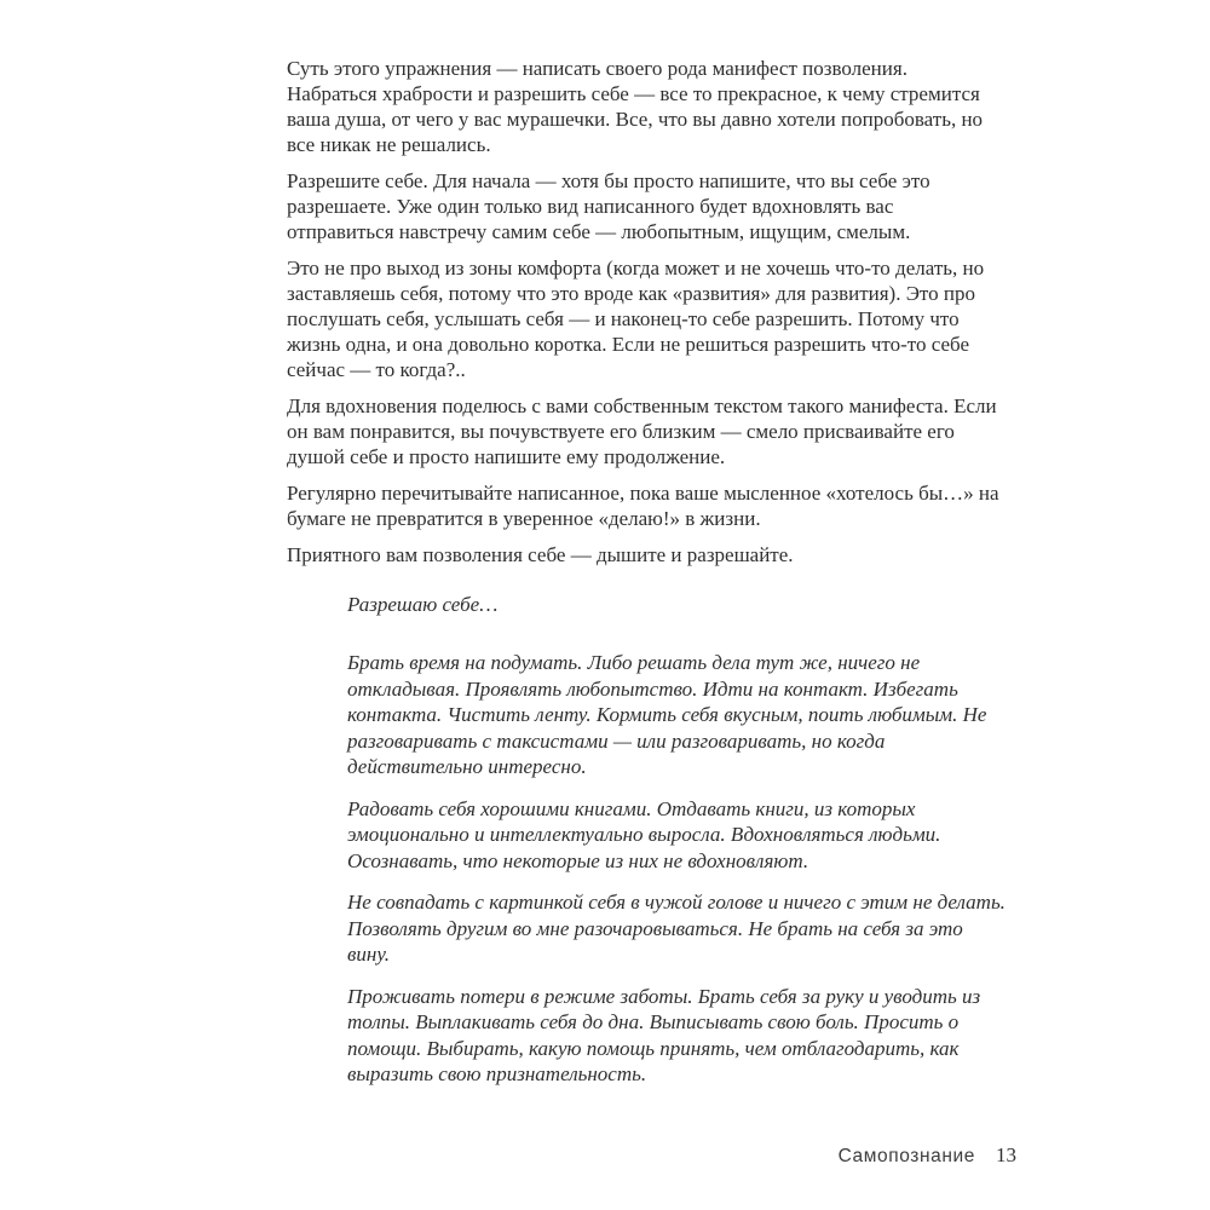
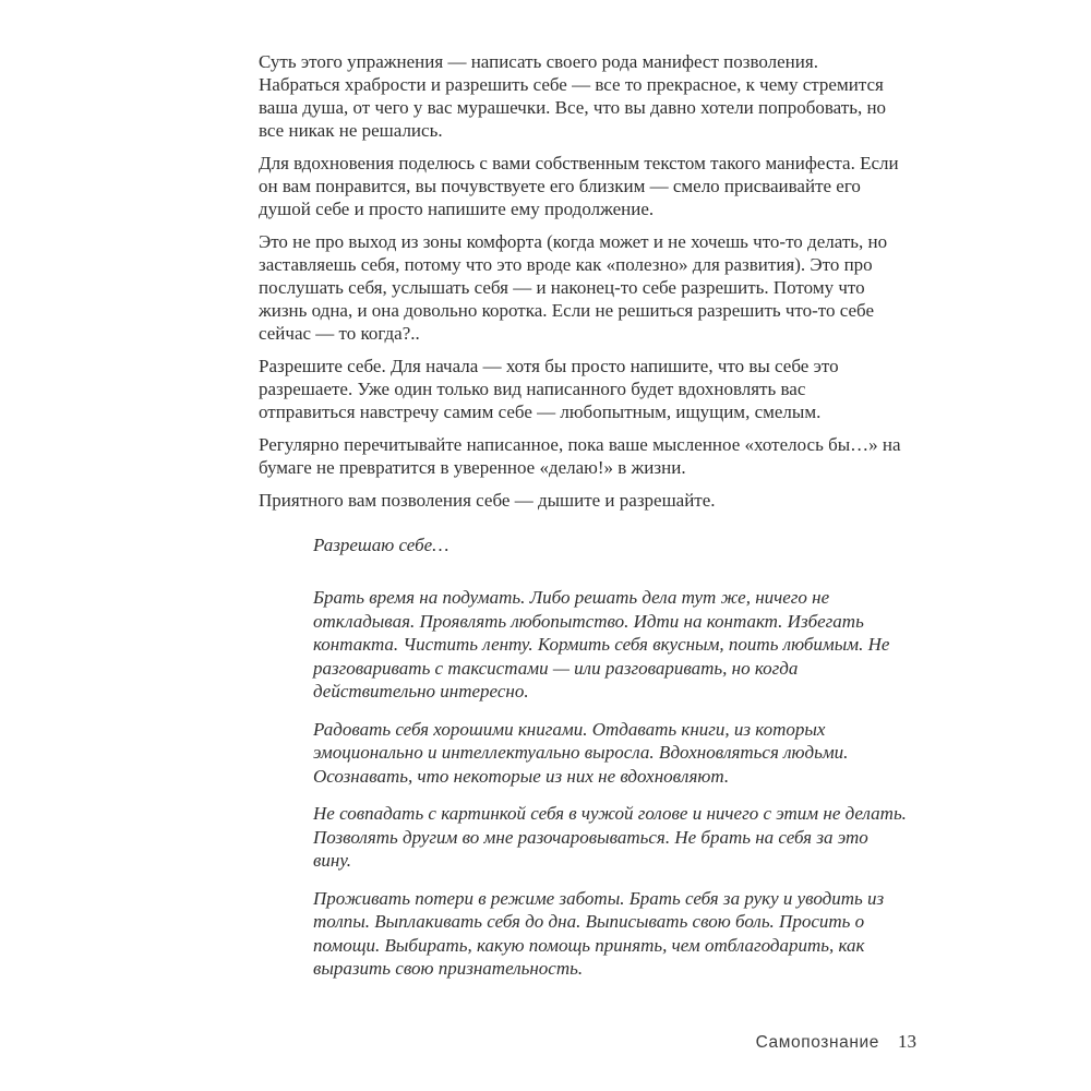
  Суть этого упражнения — написать своего рода манифест позволения. Набраться храбрости и разрешить себе — все то прекрасное, к чему стремится ваша душа, от чего у вас мурашечки. Все, что вы давно хотели попробовать, но все никак не решались.
- Разрешите себе. Для начала — хотя бы просто напишите, что вы себе это разрешаете. Уже один только вид написанного будет вдохновлять вас отправиться навстречу самим себе — любопытным, ищущим, смелым.
+ Для вдохновения поделюсь с вами собственным текстом такого манифеста. Если он вам понравится, вы почувствуете его близким — смело присваивайте его душой себе и просто напишите ему продолжение.
- Это не про выход из зоны комфорта (когда может и не хочешь что-то делать, но заставляешь себя, потому что это вроде как «развития» для развития). Это про послушать себя, услышать себя — и наконец-то себе разрешить. Потому что жизнь одна, и она довольно коротка. Если не решиться разрешить что-то себе сейчас — то когда?..
+ Это не про выход из зоны комфорта (когда может и не хочешь что-то делать, но заставляешь себя, потому что это вроде как «полезно» для развития). Это про послушать себя, услышать себя — и наконец-то себе разрешить. Потому что жизнь одна, и она довольно коротка. Если не решиться разрешить что-то себе сейчас — то когда?..
- Для вдохновения поделюсь с вами собственным текстом такого манифеста. Если он вам понравится, вы почувствуете его близким — смело присваивайте его душой себе и просто напишите ему продолжение.
+ Разрешите себе. Для начала — хотя бы просто напишите, что вы себе это разрешаете. Уже один только вид написанного будет вдохновлять вас отправиться навстречу самим себе — любопытным, ищущим, смелым.
  Регулярно перечитывайте написанное, пока ваше мысленное «хотелось бы…» на бумаге не превратится в уверенное «делаю!» в жизни.
  Приятного вам позволения себе — дышите и разрешайте.
  Разрешаю себе…
  Брать время на подумать. Либо решать дела тут же, ничего не откладывая. Проявлять любопытство. Идти на контакт. Избегать контакта. Чистить ленту. Кормить себя вкусным, поить любимым. Не разговаривать с таксистами — или разговаривать, но когда действительно интересно.
  Радовать себя хорошими книгами. Отдавать книги, из которых эмоционально и интеллектуально выросла. Вдохновляться людьми. Осознавать, что некоторые из них не вдохновляют.
  Не совпадать с картинкой себя в чужой голове и ничего с этим не делать. Позволять другим во мне разочаровываться. Не брать на себя за это вину.
  Проживать потери в режиме заботы. Брать себя за руку и уводить из толпы. Выплакивать себя до дна. Выписывать свою боль. Просить о помощи. Выбирать, какую помощь принять, чем отблагодарить, как выразить свою признательность.
  Самопознание
  13
